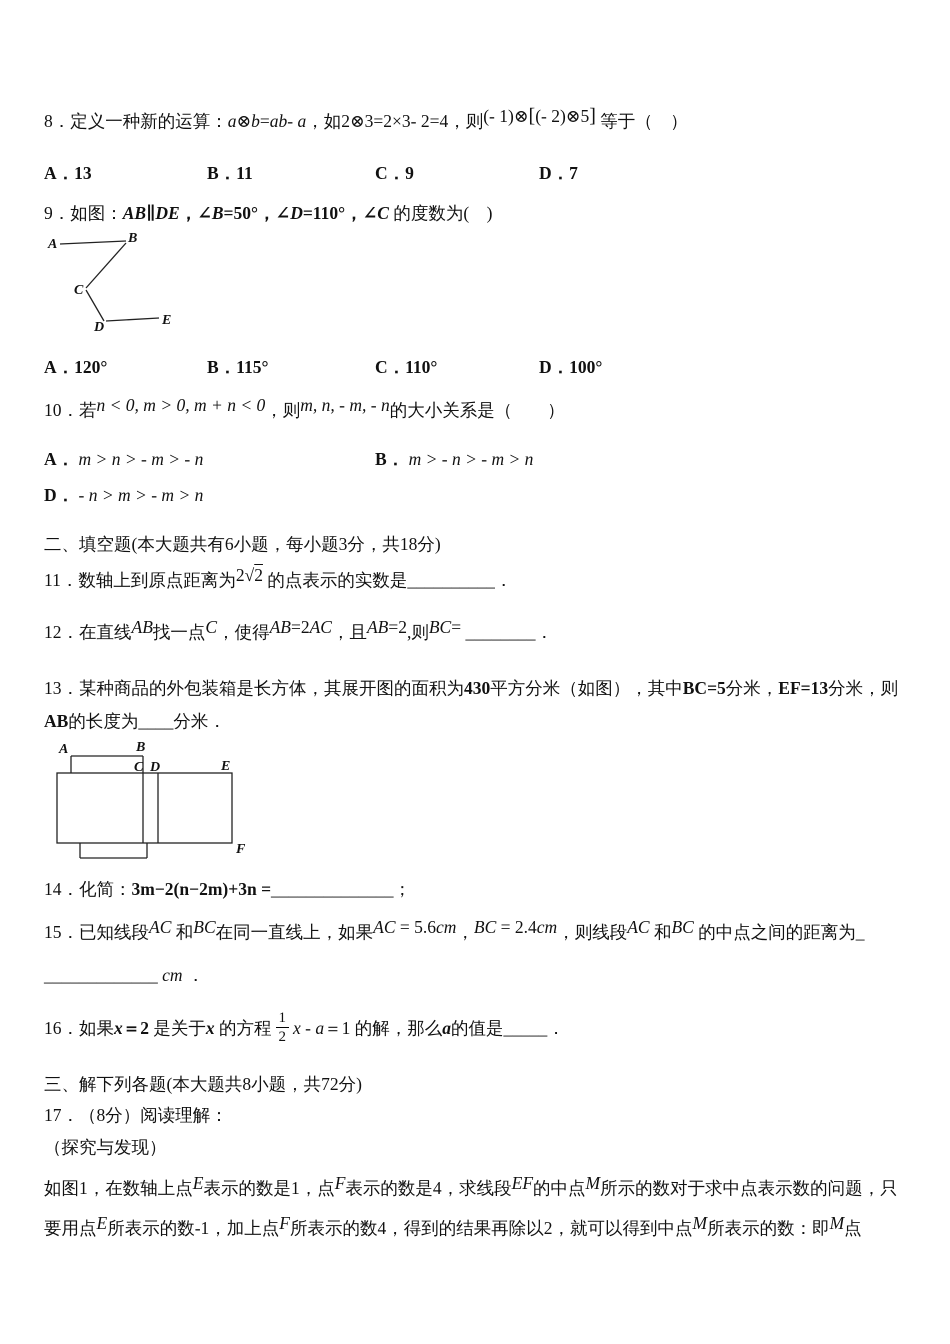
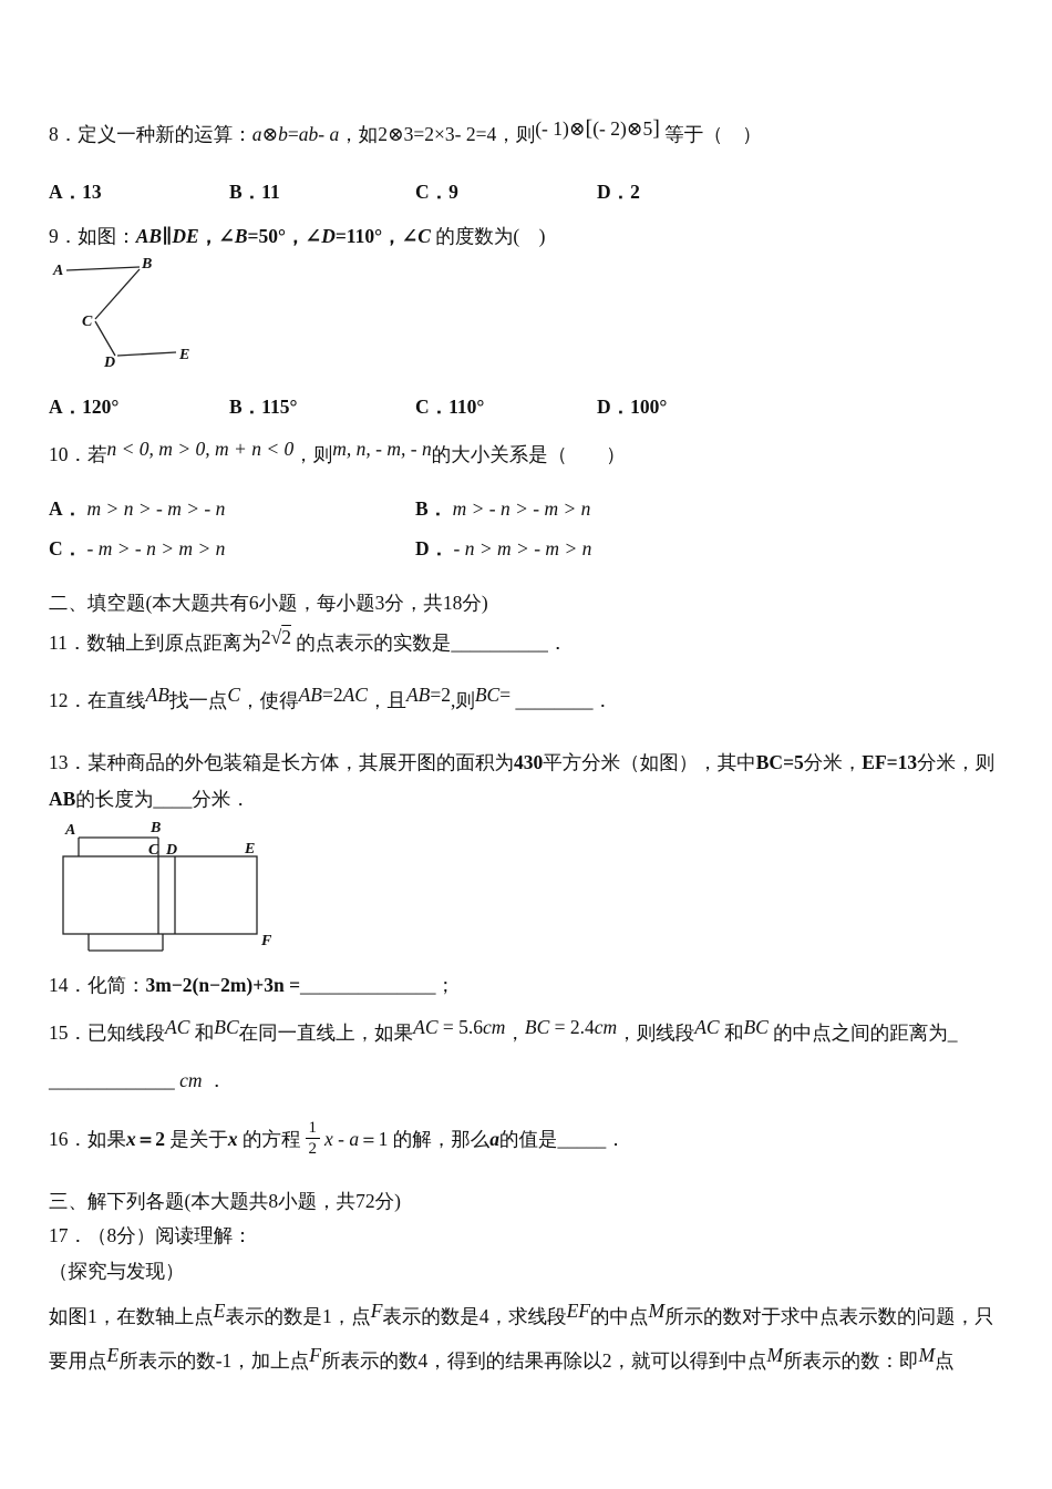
  8．定义一种新的运算：a⊗b=ab- a，如2⊗3=2×3- 2=4，则(- 1)⊗[(- 2)⊗5] 等于（ ）
  A．13
  B．11
  C．9
- D．7
+ D．2
  9．如图：AB∥DE，∠B=50°，∠D=110°，∠C 的度数为( )
  A
  B
  C
  D
  E
  A．120°
  B．115°
  C．110°
  D．100°
  10．若n < 0, m > 0, m + n < 0，则m, n, - m, - n的大小关系是（ ）
  A． m > n > - m > - n
  B． m > - n > - m > n
+ C． - m > - n > m > n
  D． - n > m > - m > n
  二、填空题(本大题共有6小题，每小题3分，共18分)
  11．数轴上到原点距离为2√2 的点表示的实数是__________．
  12．在直线AB找一点C，使得AB=2AC，且AB=2,则BC= ________．
  13．某种商品的外包装箱是长方体，其展开图的面积为430平方分米（如图），其中BC=5分米，EF=13分米，则AB的长度为____分米．
  A
  B
  C
  D
  E
  F
  14．化简：3m−2(n−2m)+3n =______________；
  15．已知线段AC 和BC在同一直线上，如果AC = 5.6cm，BC = 2.4cm，则线段AC 和BC 的中点之间的距离为_
  _____________ cm ．
  16．如果x＝2 是关于x 的方程
  1
  2
  x - a＝1 的解，那么a的值是_____．
  三、解下列各题(本大题共8小题，共72分)
  17．（8分）阅读理解：
  （探究与发现）
  如图1，在数轴上点E表示的数是1，点F表示的数是4，求线段EF的中点M所示的数对于求中点表示数的问题，只要用点E所表示的数-1，加上点F所表示的数4，得到的结果再除以2，就可以得到中点M所表示的数：即M点
